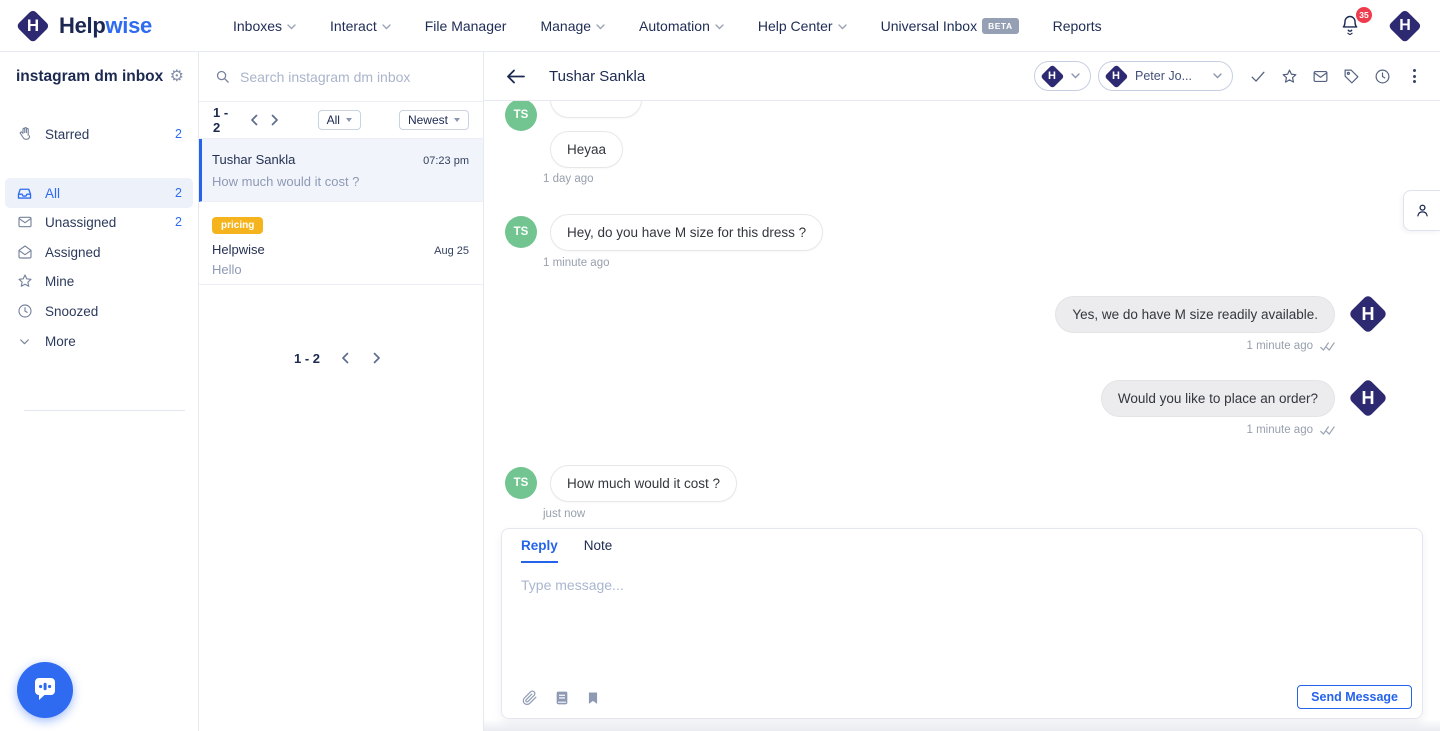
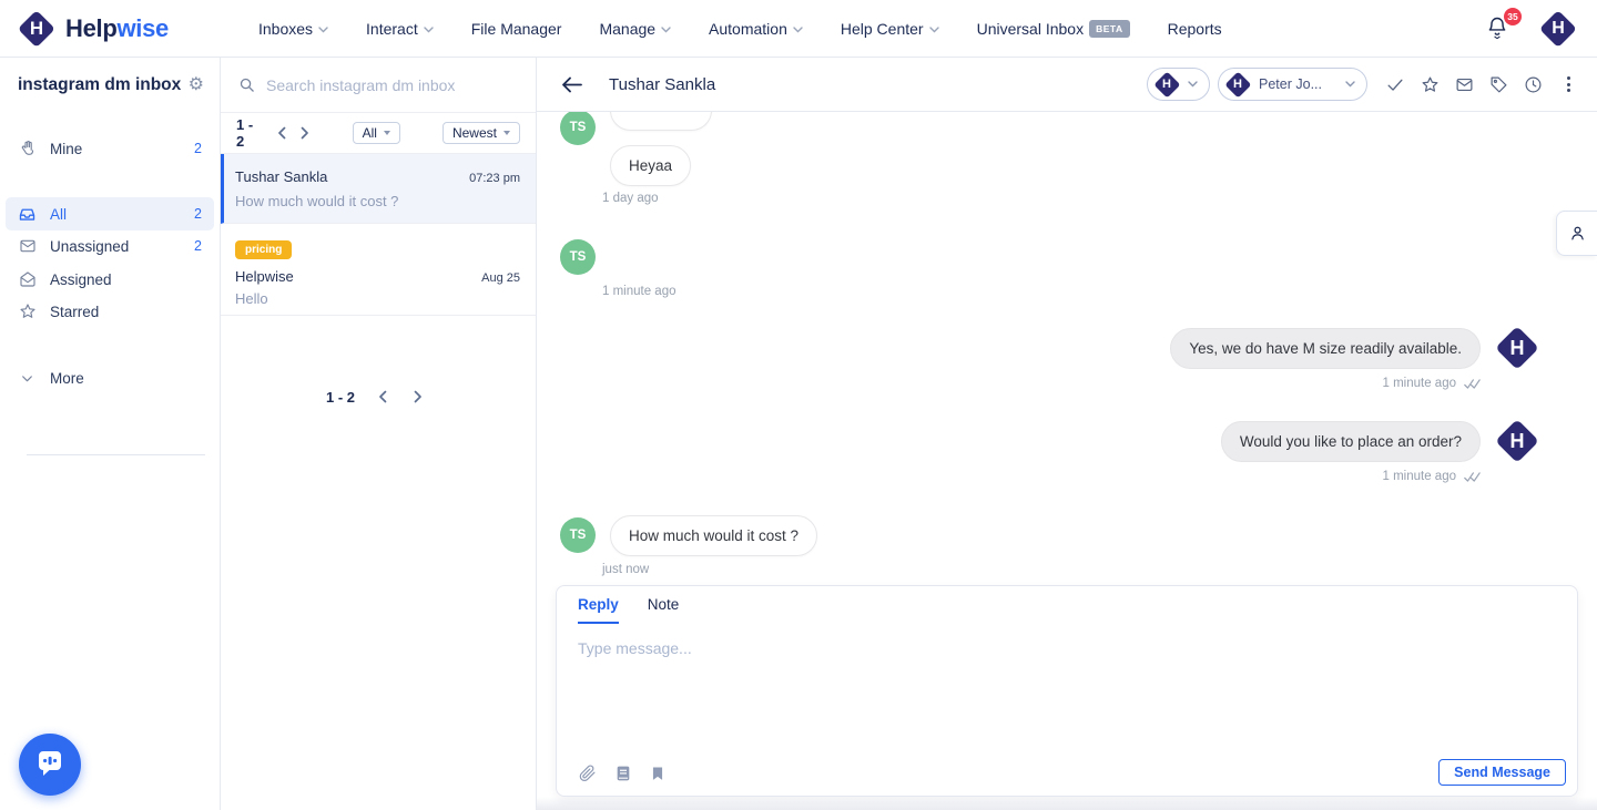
  H
  Helpwise
  Inboxes
  Interact
  File Manager
  Manage
  Automation
  Help Center
  Universal Inbox
  BETA
  Reports
  35
  H
  instagram dm inbox
  ⚙
- Starred
+ Mine
  2
  All
  2
  Unassigned
  2
  Assigned
- Mine
+ Starred
- Snoozed
  More
  Search instagram dm inbox
  1 - 2
  All
  Newest
  Tushar Sankla
  07:23 pm
  How much would it cost ?
  pricing
  Helpwise
  Aug 25
  Hello
  1 - 2
  Tushar Sankla
  H
  H
  Peter Jo...
  TS
  Heyaa
  1 day ago
  TS
- Hey, do you have M size for this dress ?
  1 minute ago
  Yes, we do have M size readily available.
  H
  1 minute ago
  Would you like to place an order?
  H
  1 minute ago
  TS
  How much would it cost ?
  just now
  Reply
  Note
  Type message...
  Send Message
